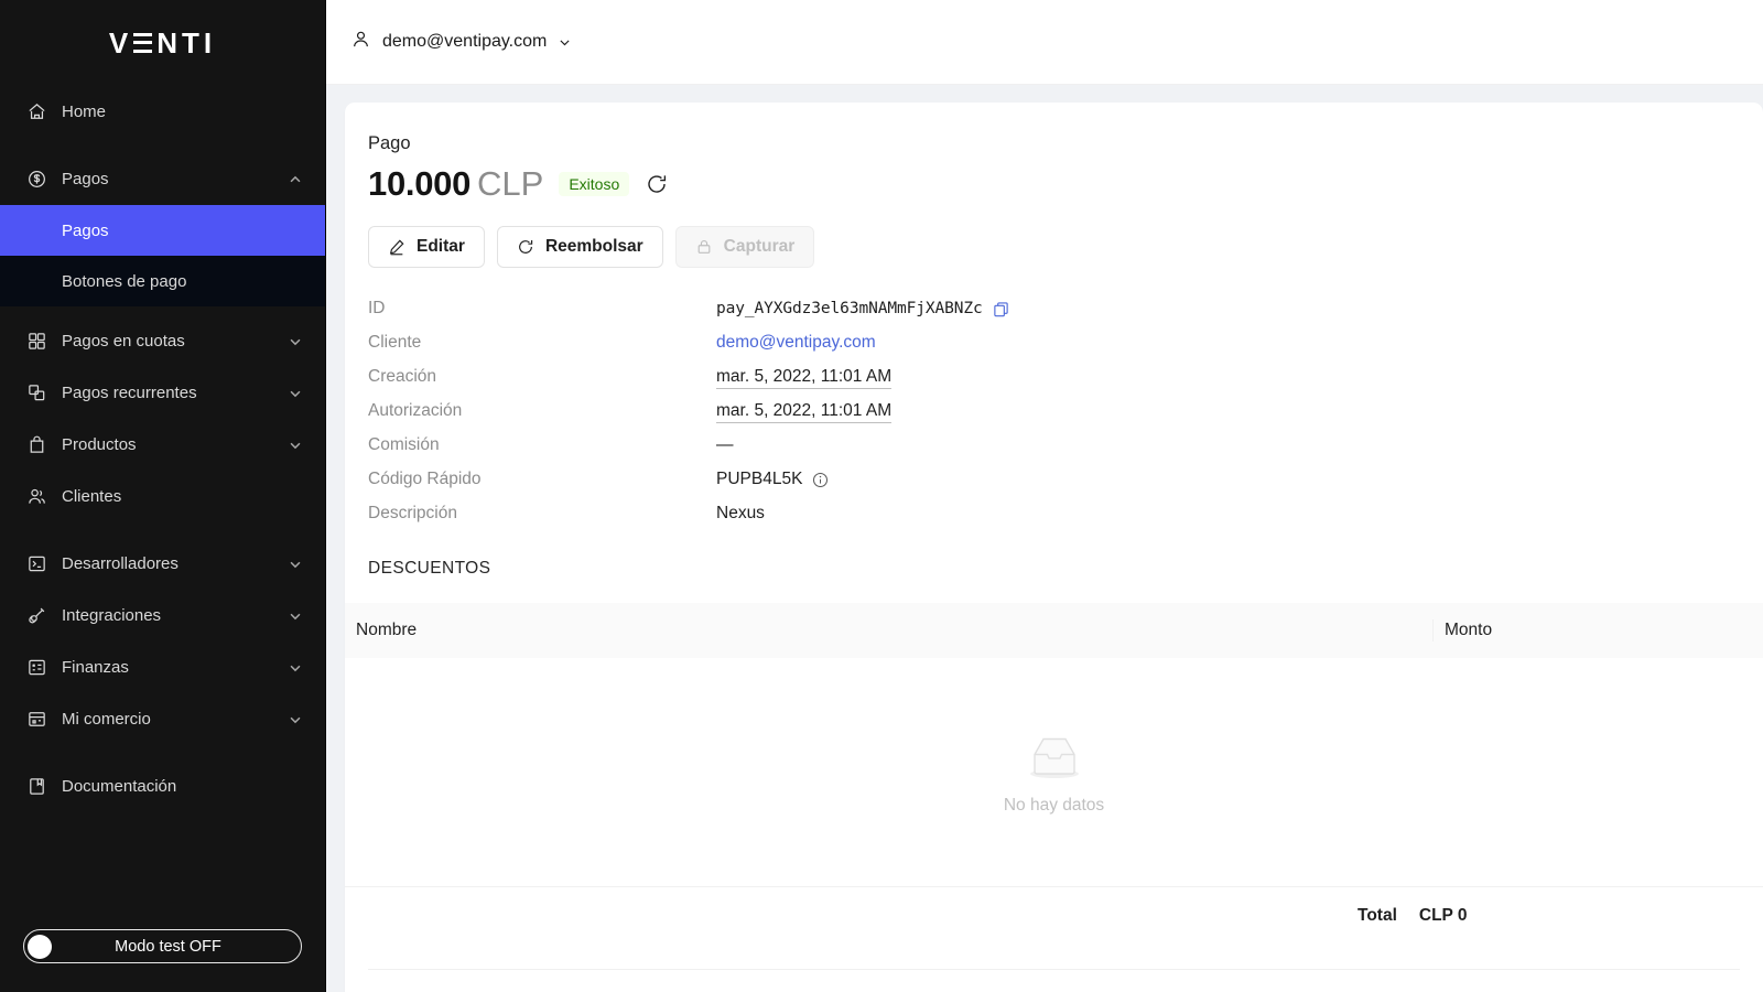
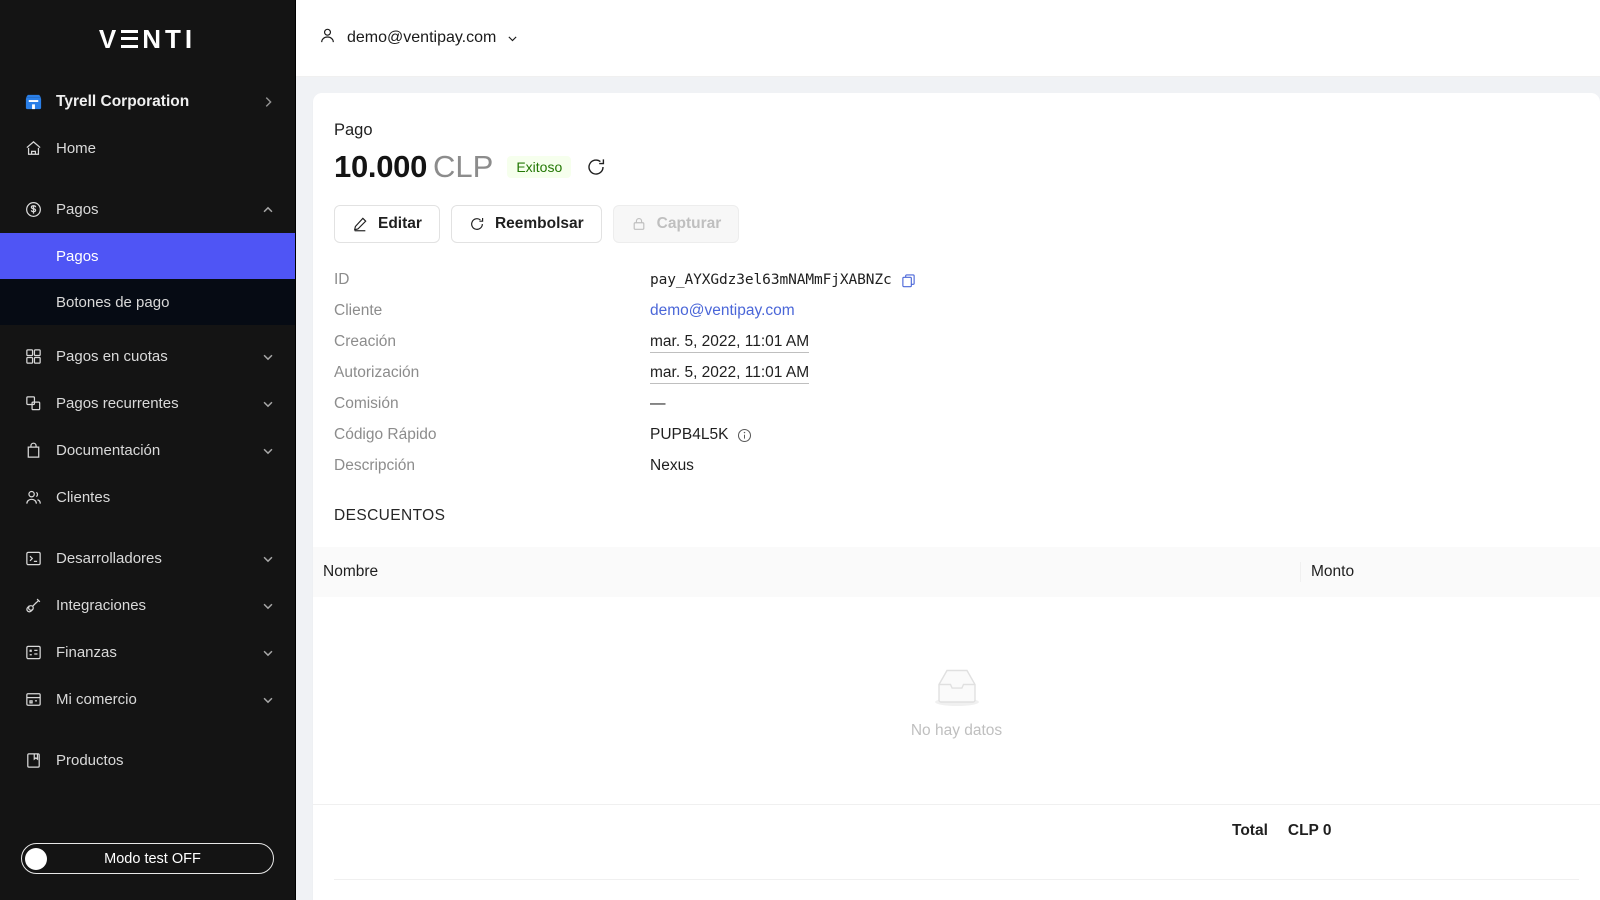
  V
  NTI
+ Tyrell Corporation
  Home
  Pagos
  Pagos
  Botones de pago
  Pagos en cuotas
  Pagos recurrentes
- Productos
+ Documentación
  Clientes
  Desarrolladores
  Integraciones
  Finanzas
  Mi comercio
- Documentación
+ Productos
  Modo test OFF
  demo@ventipay.com
  Pago
  10.000 CLP
  Exitoso
  Editar
  Reembolsar
  Capturar
  ID
  pay_AYXGdz3el63mNAMmFjXABNZc
  Cliente
  demo@ventipay.com
  Creación
  mar. 5, 2022, 11:01 AM
  Autorización
  mar. 5, 2022, 11:01 AM
  Comisión
  —
  Código Rápido
  PUPB4L5K
  Descripción
  Nexus
  DESCUENTOS
  Nombre
  Monto
  No hay datos
  Total
  CLP 0
